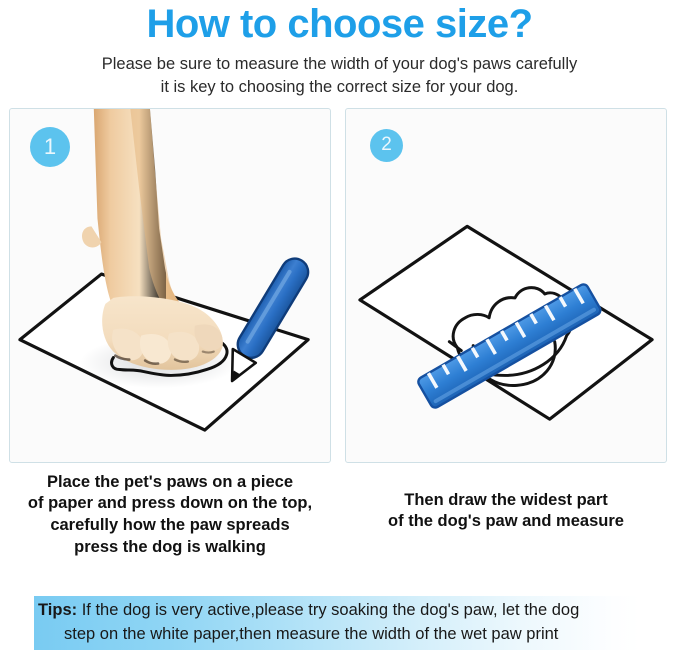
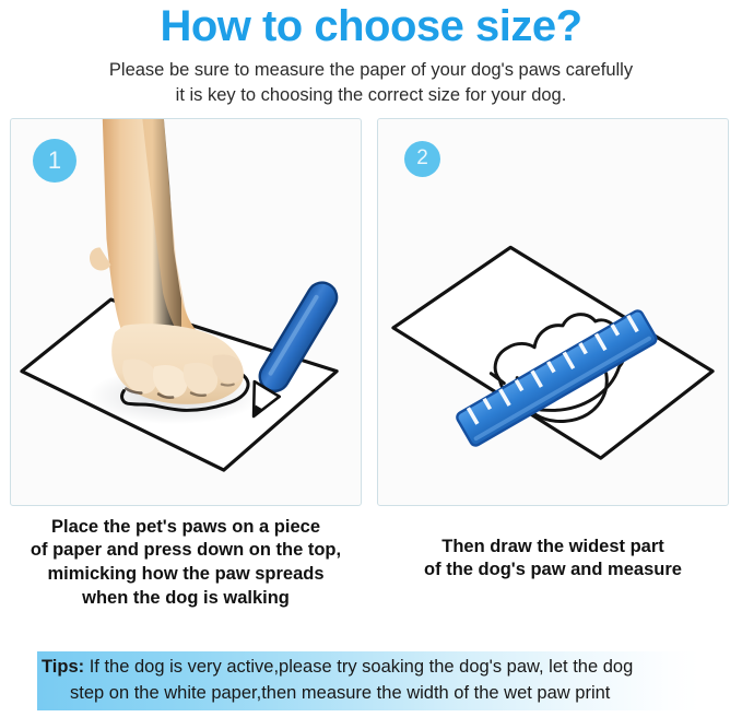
  How to choose size?
- Please be sure to measure the width of your dog's paws carefully
+ Please be sure to measure the paper of your dog's paws carefully
  it is key to choosing the correct size for your dog.
  1
  2
  Place the pet's paws on a piece
  of paper and press down on the top,
- carefully how the paw spreads
+ mimicking how the paw spreads
- press the dog is walking
+ when the dog is walking
  Then draw the widest part
  of the dog's paw and measure
  Tips: If the dog is very active,please try soaking the dog's paw, let the dog
  step on the white paper,then measure the width of the wet paw print
